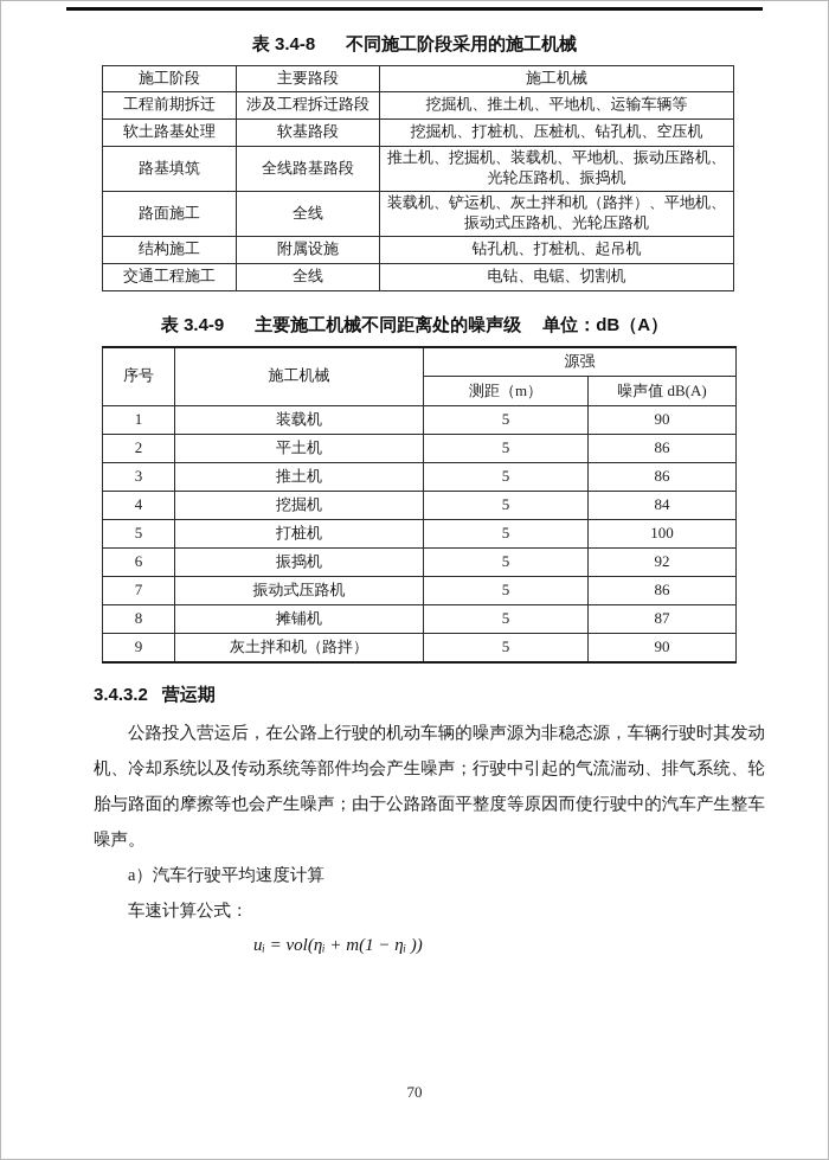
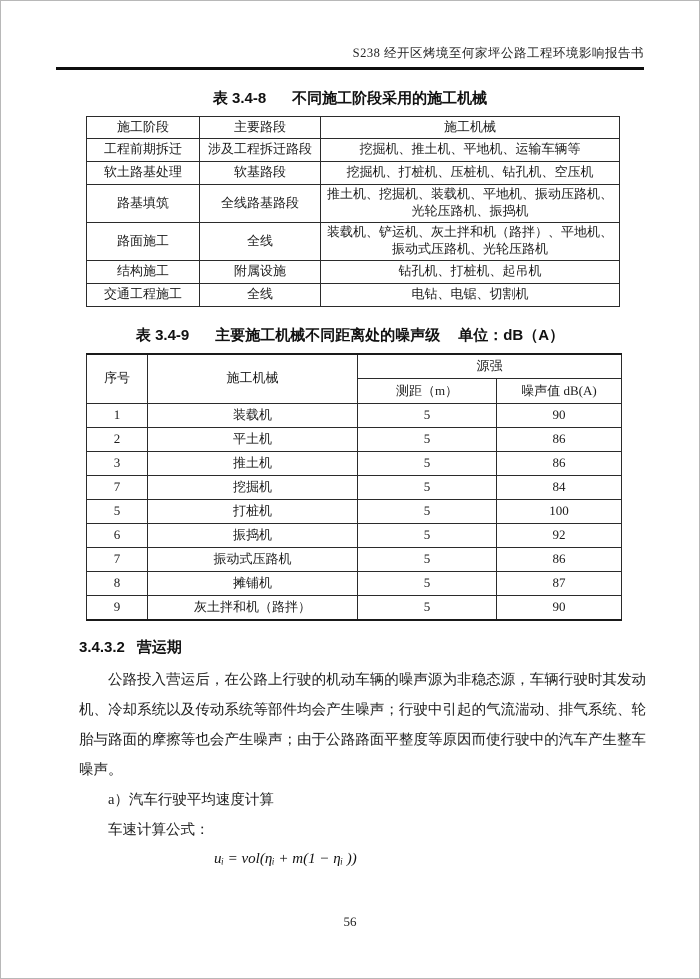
+ S238 经开区烤境至何家坪公路工程环境影响报告书
  表 3.4-8 不同施工阶段采用的施工机械
  施工阶段	主要路段	施工机械
  工程前期拆迁	涉及工程拆迁路段	挖掘机、推土机、平地机、运输车辆等
  软土路基处理	软基路段	挖掘机、打桩机、压桩机、钻孔机、空压机
  路基填筑	全线路基路段	推土机、挖掘机、装载机、平地机、振动压路机、光轮压路机、振捣机
  路面施工	全线	装载机、铲运机、灰土拌和机（路拌）、平地机、振动式压路机、光轮压路机
  结构施工	附属设施	钻孔机、打桩机、起吊机
  交通工程施工	全线	电钻、电锯、切割机
  表 3.4-9 主要施工机械不同距离处的噪声级 单位：dB（A）
  序号	施工机械	源强
  测距（m）	噪声值 dB(A)
  1	装载机	5	90
  2	平土机	5	86
  3	推土机	5	86
- 4	挖掘机	5	84
+ 7	挖掘机	5	84
  5	打桩机	5	100
  6	振捣机	5	92
  7	振动式压路机	5	86
  8	摊铺机	5	87
  9	灰土拌和机（路拌）	5	90
  3.4.3.2 营运期
  公路投入营运后，在公路上行驶的机动车辆的噪声源为非稳态源，车辆行驶时其发动机、冷却系统以及传动系统等部件均会产生噪声；行驶中引起的气流湍动、排气系统、轮胎与路面的摩擦等也会产生噪声；由于公路路面平整度等原因而使行驶中的汽车产生整车噪声。
  a）汽车行驶平均速度计算
  车速计算公式：
  uᵢ = vol(ηᵢ + m(1 − ηᵢ ))
- 70
+ 56
